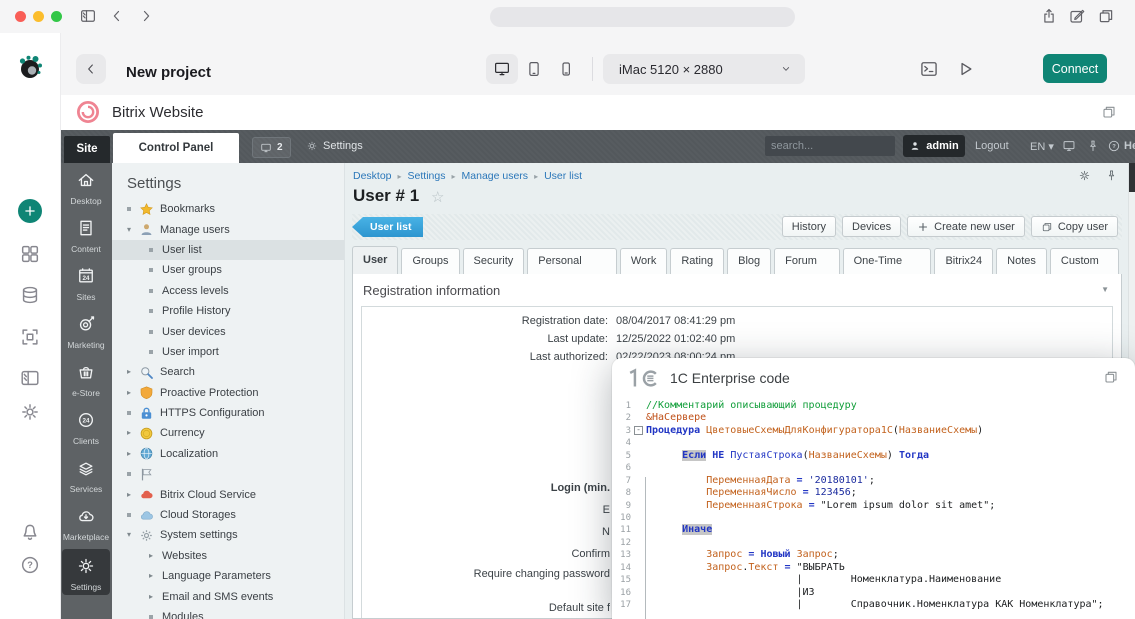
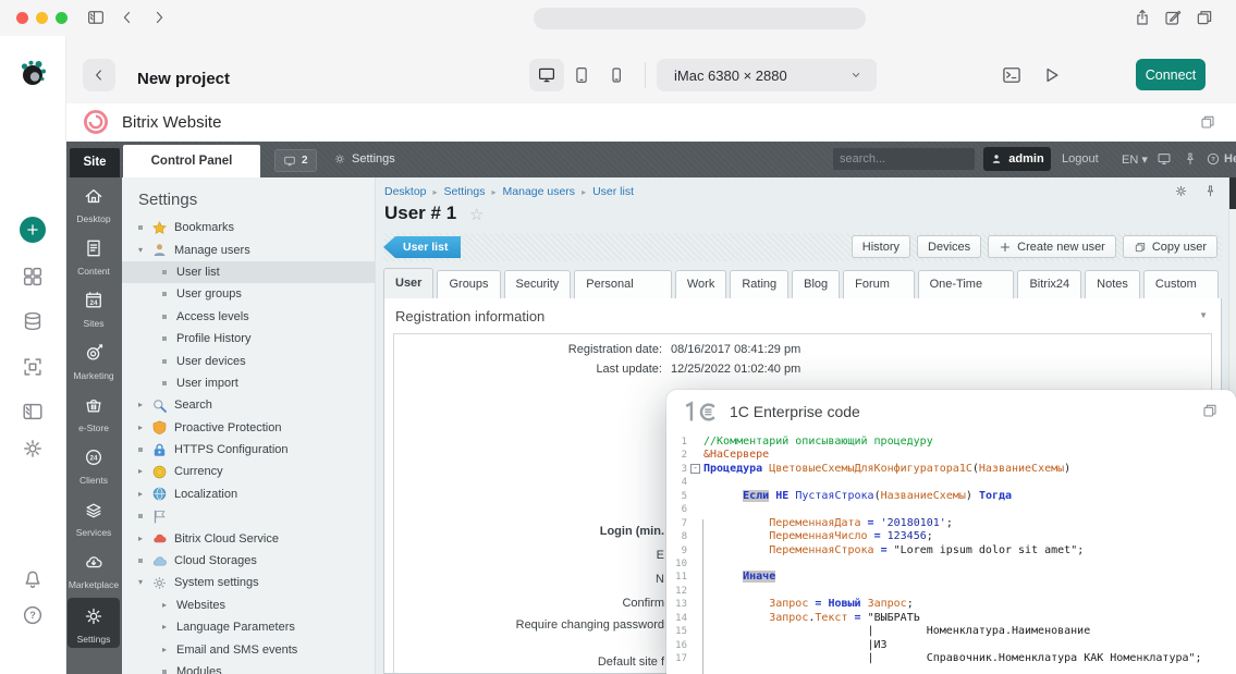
  ?
  New project
- iMac 5120 × 2880
+ iMac 6380 × 2880
  Connect
  Bitrix Website
  Site
  Control Panel
  2
  Settings
  search...
  admin
  Logout
  EN ▾
  Desktop
  Content
  Sites
  Marketing
  e-Store
  Clients
  Services
  Marketplace
  Settings
  Settings
  Bookmarks
  ▾
  Manage users
  User list
  User groups
  Access levels
  Profile History
  User devices
  User import
  ▸
  Search
  ▸
  Proactive Protection
  HTTPS Configuration
  ▸
  Currency
  ▸
  Localization
  ▸
  Bitrix Cloud Service
  Cloud Storages
  ▾
  System settings
  ▸
  Websites
  ▸
  Language Parameters
  ▸
  Email and SMS events
  Modules
  Desktop ▸ Settings ▸ Manage users ▸ User list
  User # 1
  ☆
  User list
  History
  Devices
  Create new user
  Copy user
  User
  Groups
  Security
  Work
  Rating
  Blog
  Bitrix24
  Notes
  Registration information
  ▼
  Registration date:
- 08/04/2017 08:41:29 pm
+ 08/16/2017 08:41:29 pm
  Last update:
  12/25/2022 01:02:40 pm
- Last authorized:
- 02/22/2023 08:00:24 pm
  Login (min.
  E
  N
  Confirm
  Require changing password
  Default site f
  1C Enterprise code
  1 //Комментарий описывающий процедуру
  2 &НаСервере
  3 - Процедура ЦветовыеСхемыДляКонфигуратора1С(НазваниеСхемы)
  4
  5 Если НЕ ПустаяСтрока(НазваниеСхемы) Тогда
  6
  7 ПеременнаяДата = '20180101';
  8 ПеременнаяЧисло = 123456;
  9 ПеременнаяСтрока = "Lorem ipsum dolor sit amet";
  10
  11 Иначе
  12
  13 Запрос = Новый Запрос;
  14 Запрос.Текст = "ВЫБРАТЬ
  15 | Номенклатура.Наименование
  16 |ИЗ
  17 | Справочник.Номенклатура КАК Номенклатура";
